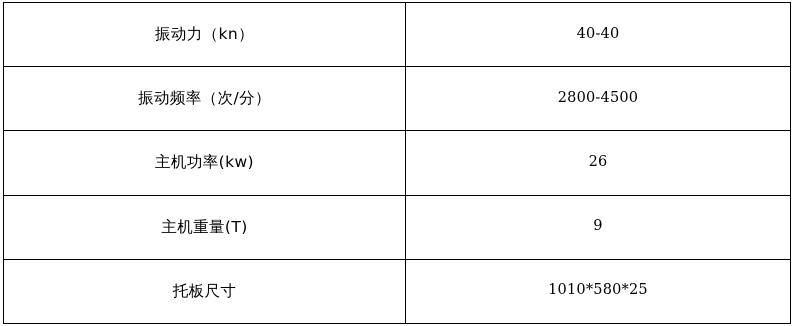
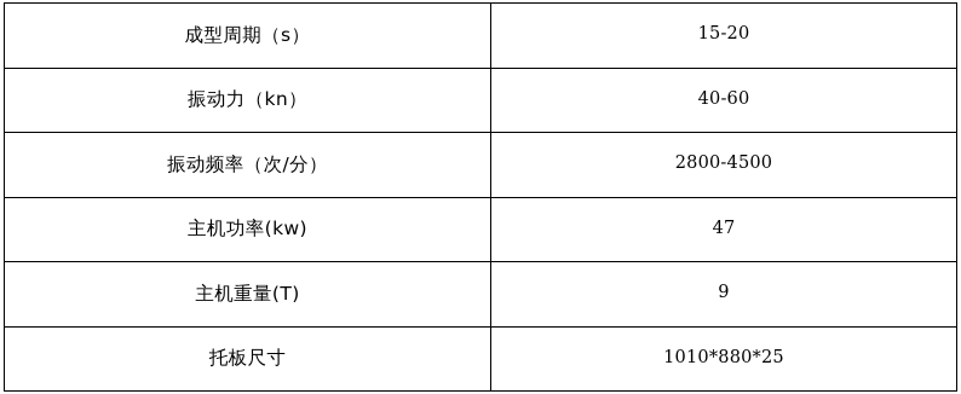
+ 成型周期（s）	15-20
- 振动力（kn）	40-40
+ 振动力（kn）	40-60
  振动频率（次/分）	2800-4500
- 主机功率(kw)	26
+ 主机功率(kw)	47
  主机重量(T)	9
- 托板尺寸	1010*580*25
+ 托板尺寸	1010*880*25
